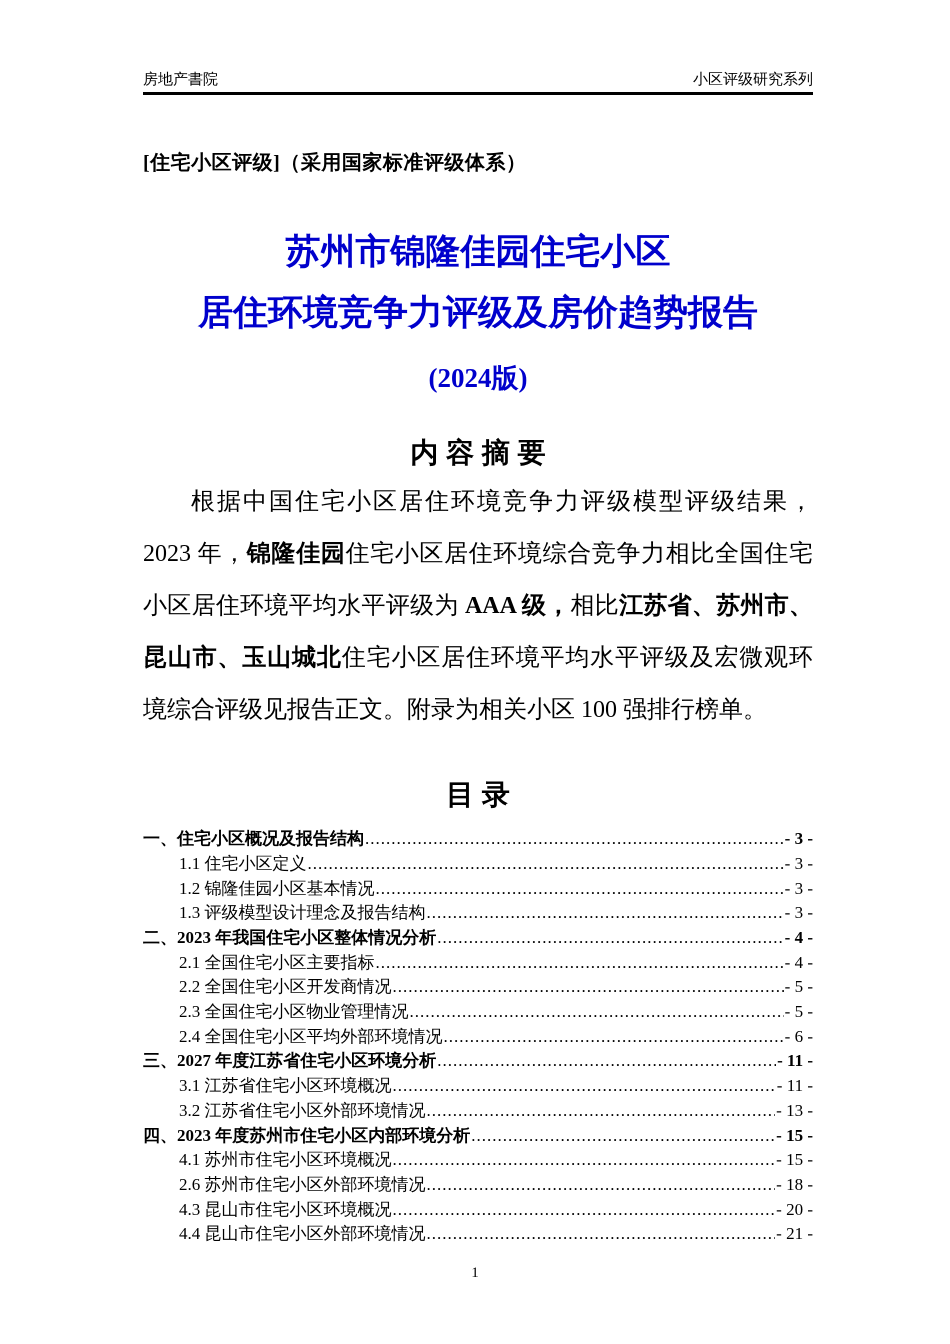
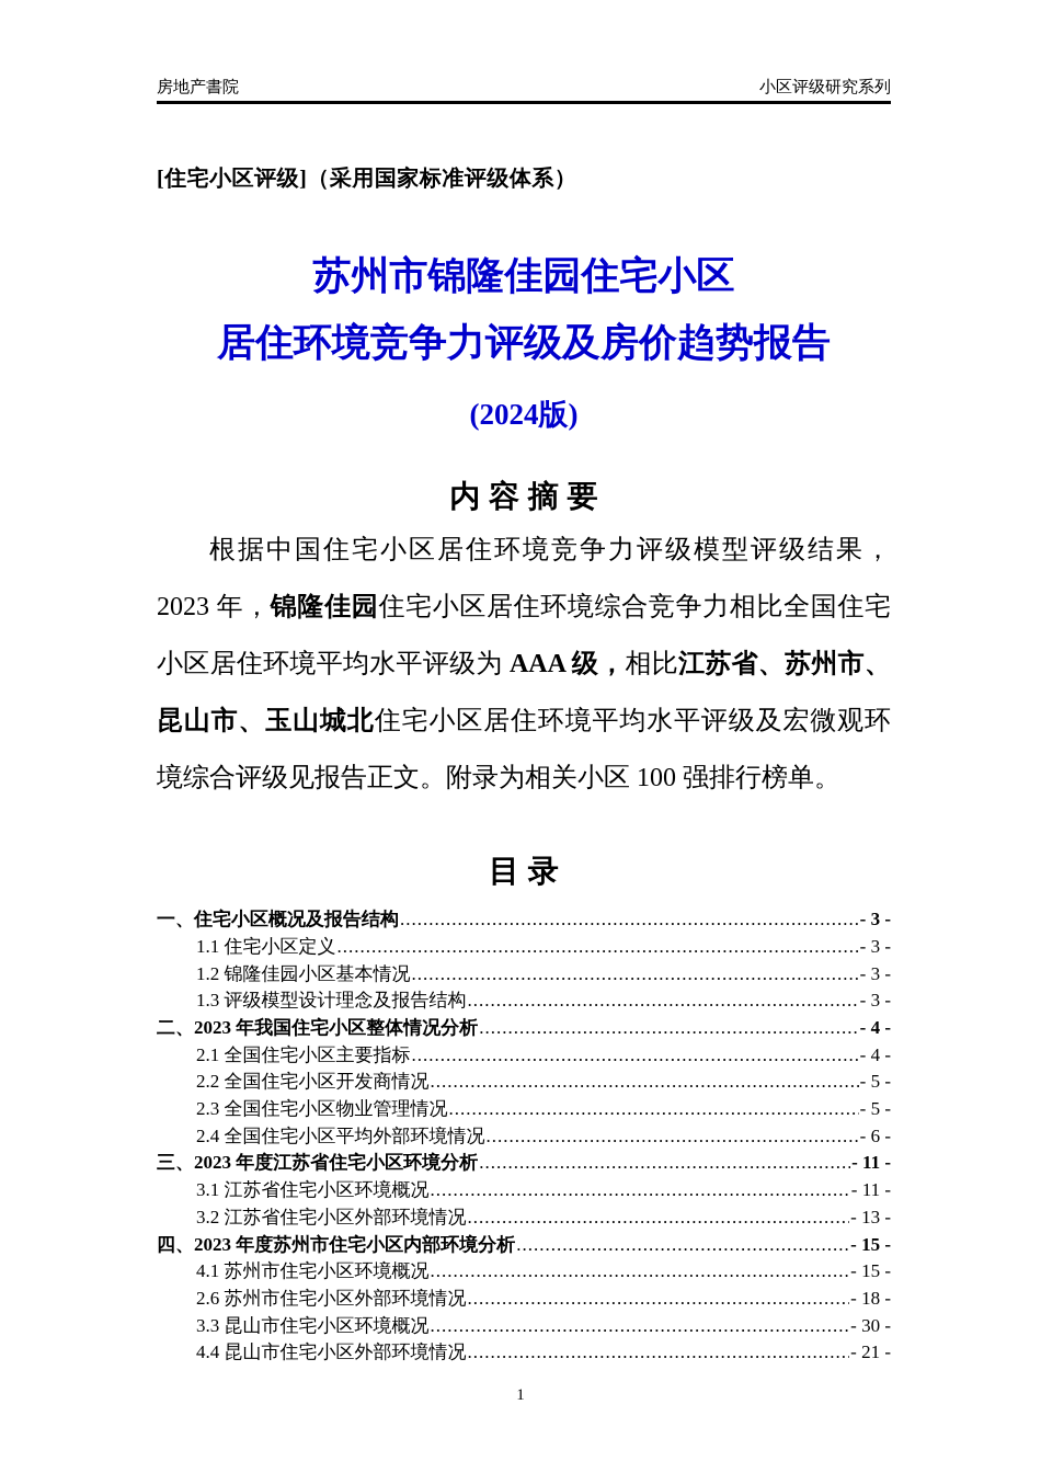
  房地产書院
  小区评级研究系列
  [住宅小区评级]（采用国家标准评级体系）
  苏州市锦隆佳园住宅小区
  居住环境竞争力评级及房价趋势报告
  (2024版)
  内 容 摘 要
  根据中国住宅小区居住环境竞争力评级模型评级结果，2023 年，锦隆佳园住宅小区居住环境综合竞争力相比全国住宅小区居住环境平均水平评级为 AAA 级，相比江苏省、苏州市、昆山市、玉山城北住宅小区居住环境平均水平评级及宏微观环境综合评级见报告正文。附录为相关小区 100 强排行榜单。
  目 录
  一、住宅小区概况及报告结构
  - 3 -
  1.1 住宅小区定义
  - 3 -
  1.2 锦隆佳园小区基本情况
  - 3 -
  1.3 评级模型设计理念及报告结构
  - 3 -
  二、2023 年我国住宅小区整体情况分析
  - 4 -
  2.1 全国住宅小区主要指标
  - 4 -
  2.2 全国住宅小区开发商情况
  - 5 -
  2.3 全国住宅小区物业管理情况
  - 5 -
  2.4 全国住宅小区平均外部环境情况
  - 6 -
- 三、2027 年度江苏省住宅小区环境分析
+ 三、2023 年度江苏省住宅小区环境分析
  - 11 -
  3.1 江苏省住宅小区环境概况
  - 11 -
  3.2 江苏省住宅小区外部环境情况
  - 13 -
  四、2023 年度苏州市住宅小区内部环境分析
  - 15 -
  4.1 苏州市住宅小区环境概况
  - 15 -
  2.6 苏州市住宅小区外部环境情况
  - 18 -
- 4.3 昆山市住宅小区环境概况
+ 3.3 昆山市住宅小区环境概况
- - 20 -
+ - 30 -
  4.4 昆山市住宅小区外部环境情况
  - 21 -
  1
